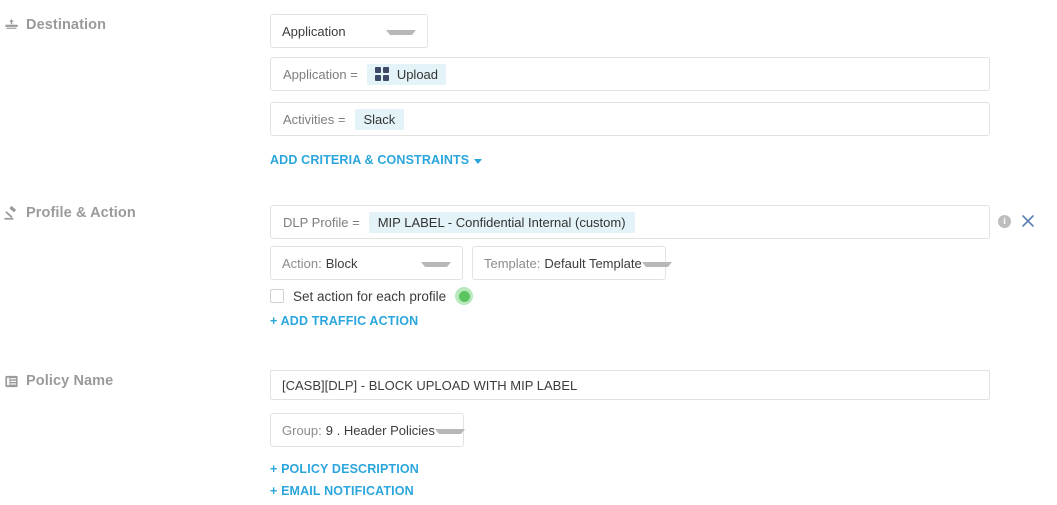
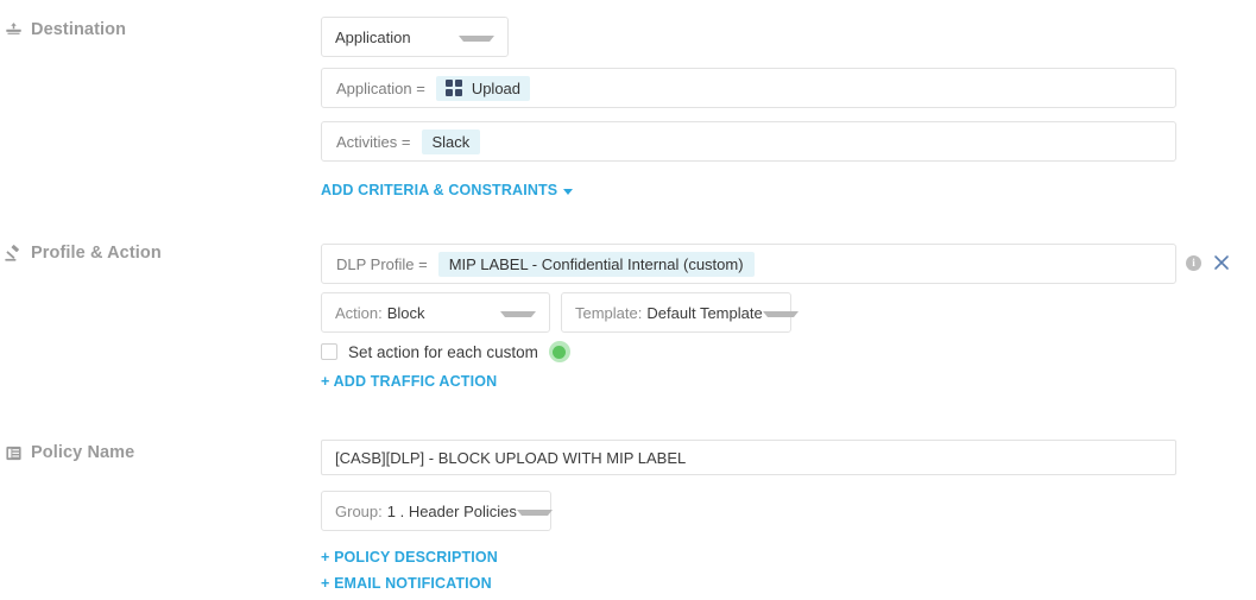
  Destination
  Application
  Application =
  Upload
  Activities =
  Slack
  ADD CRITERIA & CONSTRAINTS
  Profile & Action
  DLP Profile =
  MIP LABEL - Confidential Internal (custom)
  i
  Action:
  Block
  Template:
  Default Template
- Set action for each profile
+ Set action for each custom
  + ADD TRAFFIC ACTION
  Policy Name
  [CASB][DLP] - BLOCK UPLOAD WITH MIP LABEL
  Group:
- 9 . Header Policies
+ 1 . Header Policies
  + POLICY DESCRIPTION
  + EMAIL NOTIFICATION
